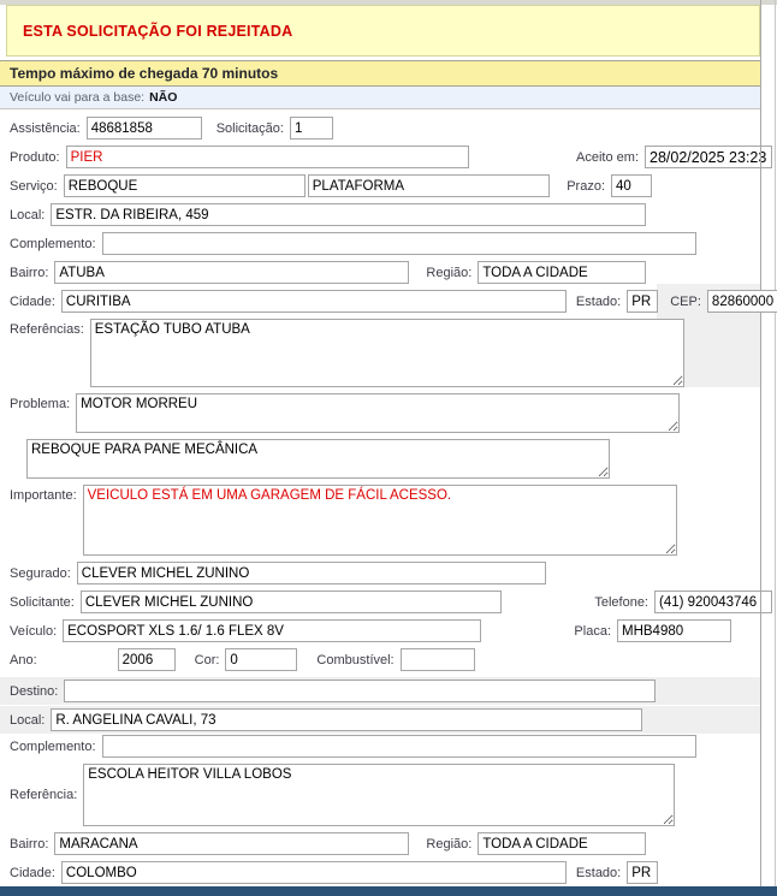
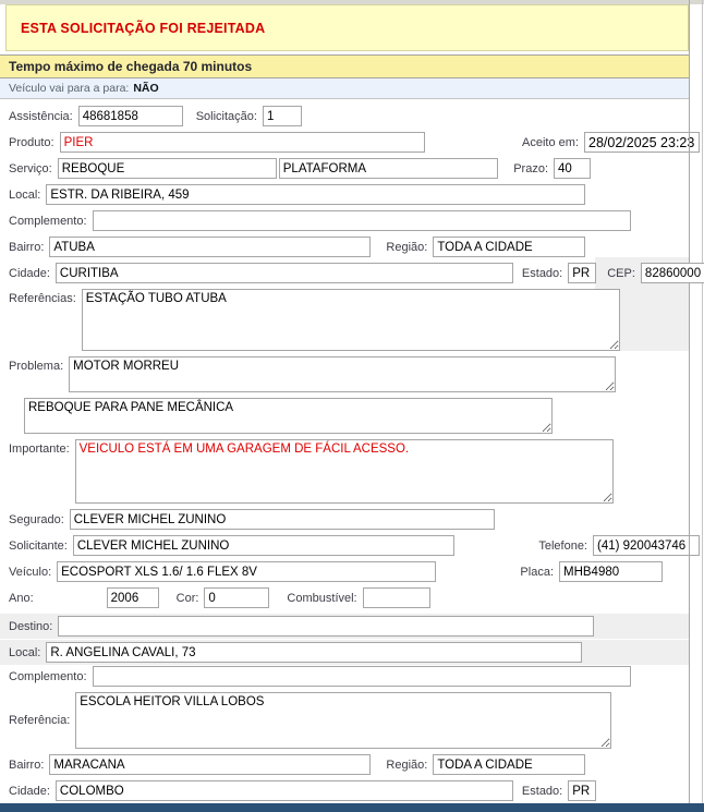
  ESTA SOLICITAÇÃO FOI REJEITADA
  Tempo máximo de chegada 70 minutos
- Veículo vai para a base:
+ Veículo vai para a para:
  NÃO
  Assistência:
  48681858
  Solicitação:
  1
  Produto:
  PIER
  Aceito em:
  28/02/2025 23:23
  Serviço:
  REBOQUE
  PLATAFORMA
  Prazo:
  40
  Local:
  ESTR. DA RIBEIRA, 459
  Complemento:
  Bairro:
  ATUBA
  Região:
  TODA A CIDADE
  Cidade:
  CURITIBA
  Estado:
  PR
  CEP:
  82860000
  Referências:
  ESTAÇÃO TUBO ATUBA
  Problema:
  MOTOR MORREU
  REBOQUE PARA PANE MECÂNICA
  Importante:
  VEICULO ESTÁ EM UMA GARAGEM DE FÁCIL ACESSO.
  Segurado:
  CLEVER MICHEL ZUNINO
  Solicitante:
  CLEVER MICHEL ZUNINO
  Telefone:
  (41) 920043746
  Veículo:
  ECOSPORT XLS 1.6/ 1.6 FLEX 8V
  Placa:
  MHB4980
  Ano:
  2006
  Cor:
  0
  Combustível:
  Destino:
  Local:
  R. ANGELINA CAVALI, 73
  Complemento:
  Referência:
  ESCOLA HEITOR VILLA LOBOS
  Bairro:
  MARACANA
  Região:
  TODA A CIDADE
  Cidade:
  COLOMBO
  Estado:
  PR
